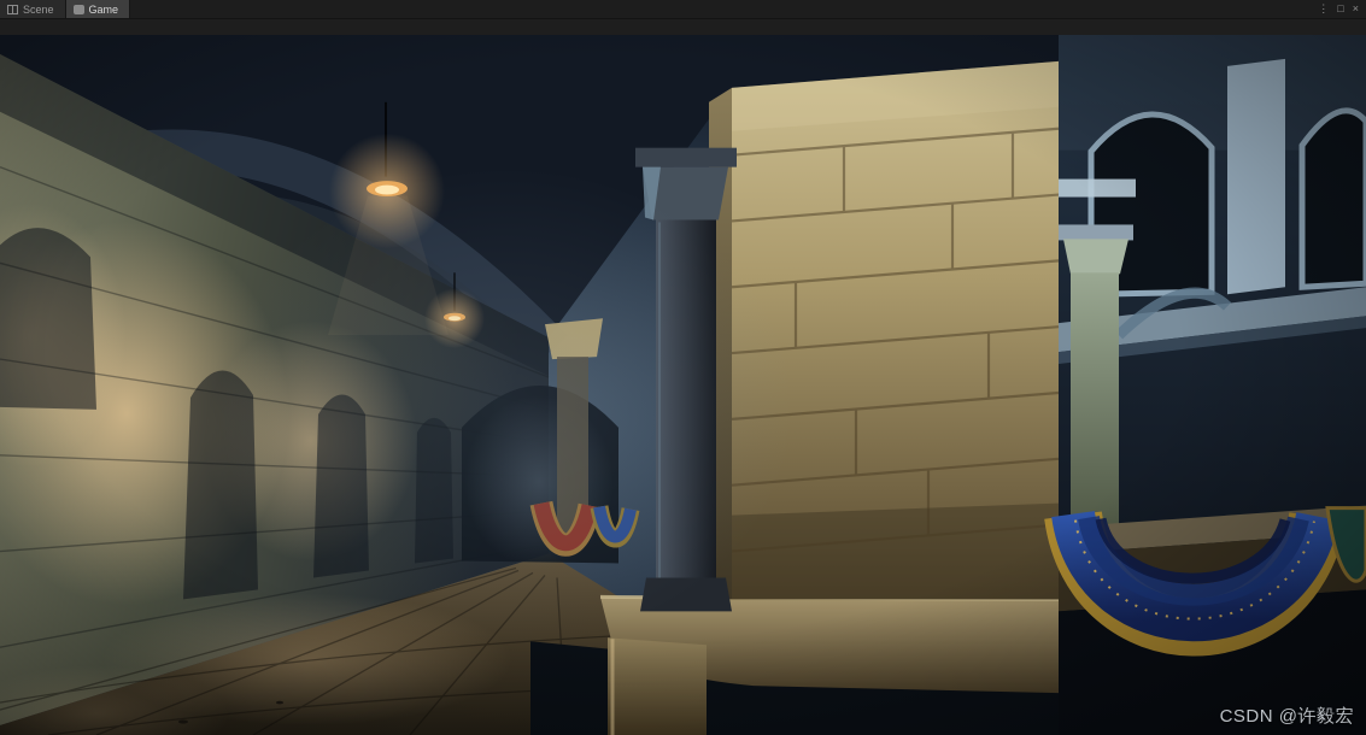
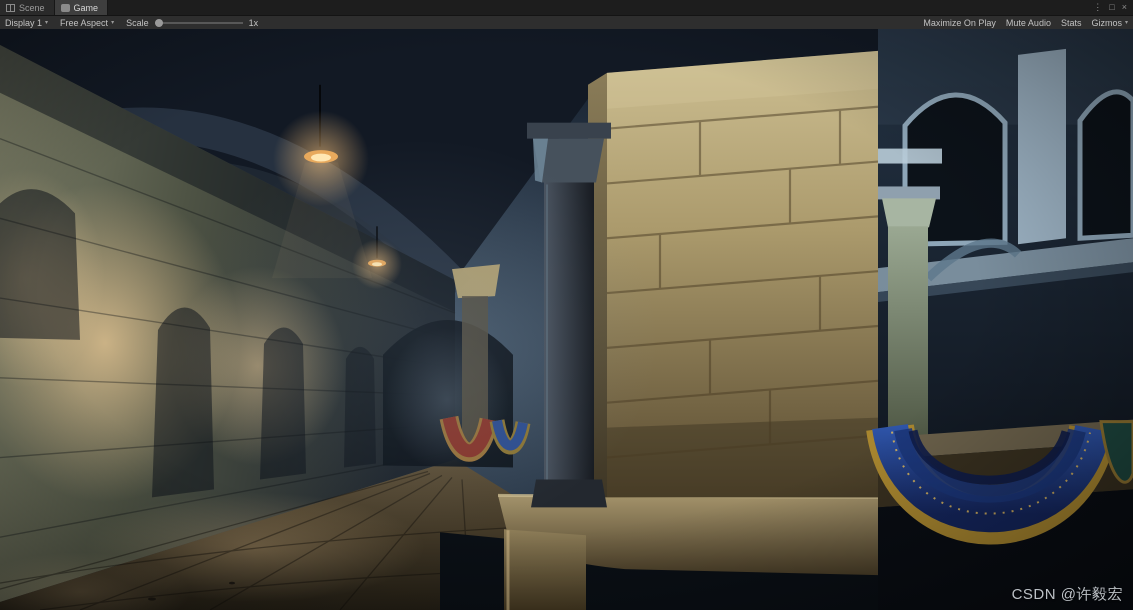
  Scene
  Game
  ⋮
  □
  ×
+ Display 1
+ Free Aspect
+ Scale
+ 1x
+ Maximize On Play
+ Mute Audio
+ Stats
+ Gizmos
  CSDN @许毅宏
